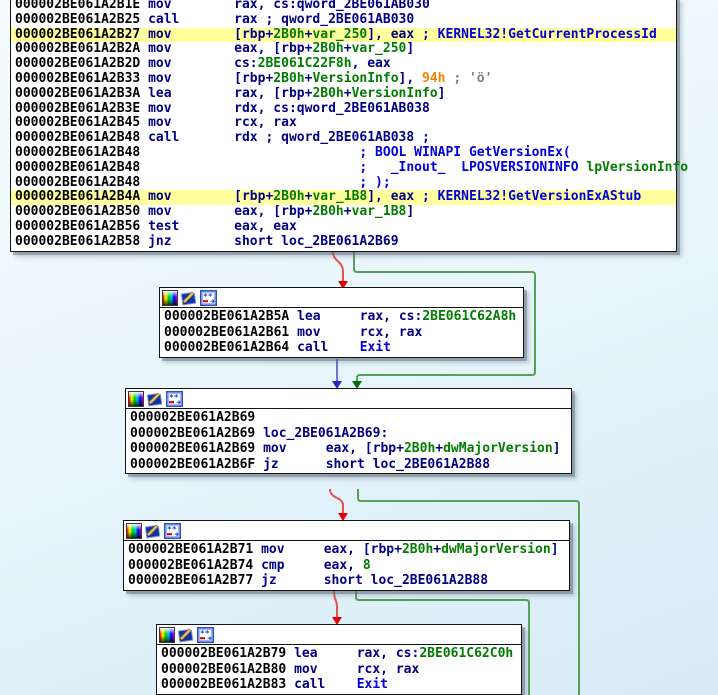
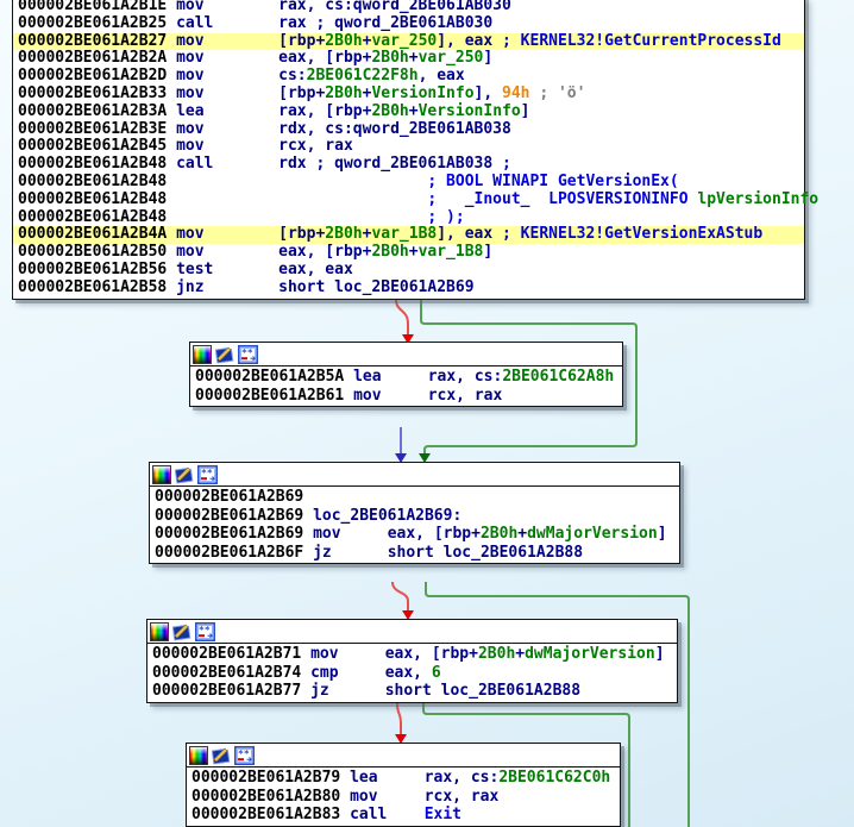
  000002BE061A2B1E mov rax, cs:qword_2BE061AB030
  000002BE061A2B25 call rax ; qword_2BE061AB030
  000002BE061A2B27 mov [rbp+2B0h+var_250], eax ; KERNEL32!GetCurrentProcessId
  000002BE061A2B2A mov eax, [rbp+2B0h+var_250]
  000002BE061A2B2D mov cs:2BE061C22F8h, eax
  000002BE061A2B33 mov [rbp+2B0h+VersionInfo], 94h ; 'ö'
  000002BE061A2B3A lea rax, [rbp+2B0h+VersionInfo]
  000002BE061A2B3E mov rdx, cs:qword_2BE061AB038
  000002BE061A2B45 mov rcx, rax
  000002BE061A2B48 call rdx ; qword_2BE061AB038 ;
  000002BE061A2B48 ; BOOL WINAPI GetVersionEx(
  000002BE061A2B48 ; _Inout_ LPOSVERSIONINFO lpVersionInfo
  000002BE061A2B48 ; );
  000002BE061A2B4A mov [rbp+2B0h+var_1B8], eax ; KERNEL32!GetVersionExAStub
  000002BE061A2B50 mov eax, [rbp+2B0h+var_1B8]
  000002BE061A2B56 test eax, eax
  000002BE061A2B58 jnz short loc_2BE061A2B69
  **
  000002BE061A2B5A lea rax, cs:2BE061C62A8h
  000002BE061A2B61 mov rcx, rax
- 000002BE061A2B64 call Exit
  **
  000002BE061A2B69
  000002BE061A2B69 loc_2BE061A2B69:
  000002BE061A2B69 mov eax, [rbp+2B0h+dwMajorVersion]
  000002BE061A2B6F jz short loc_2BE061A2B88
  **
  000002BE061A2B71 mov eax, [rbp+2B0h+dwMajorVersion]
- 000002BE061A2B74 cmp eax, 8
+ 000002BE061A2B74 cmp eax, 6
  000002BE061A2B77 jz short loc_2BE061A2B88
  **
  000002BE061A2B79 lea rax, cs:2BE061C62C0h
  000002BE061A2B80 mov rcx, rax
  000002BE061A2B83 call Exit
